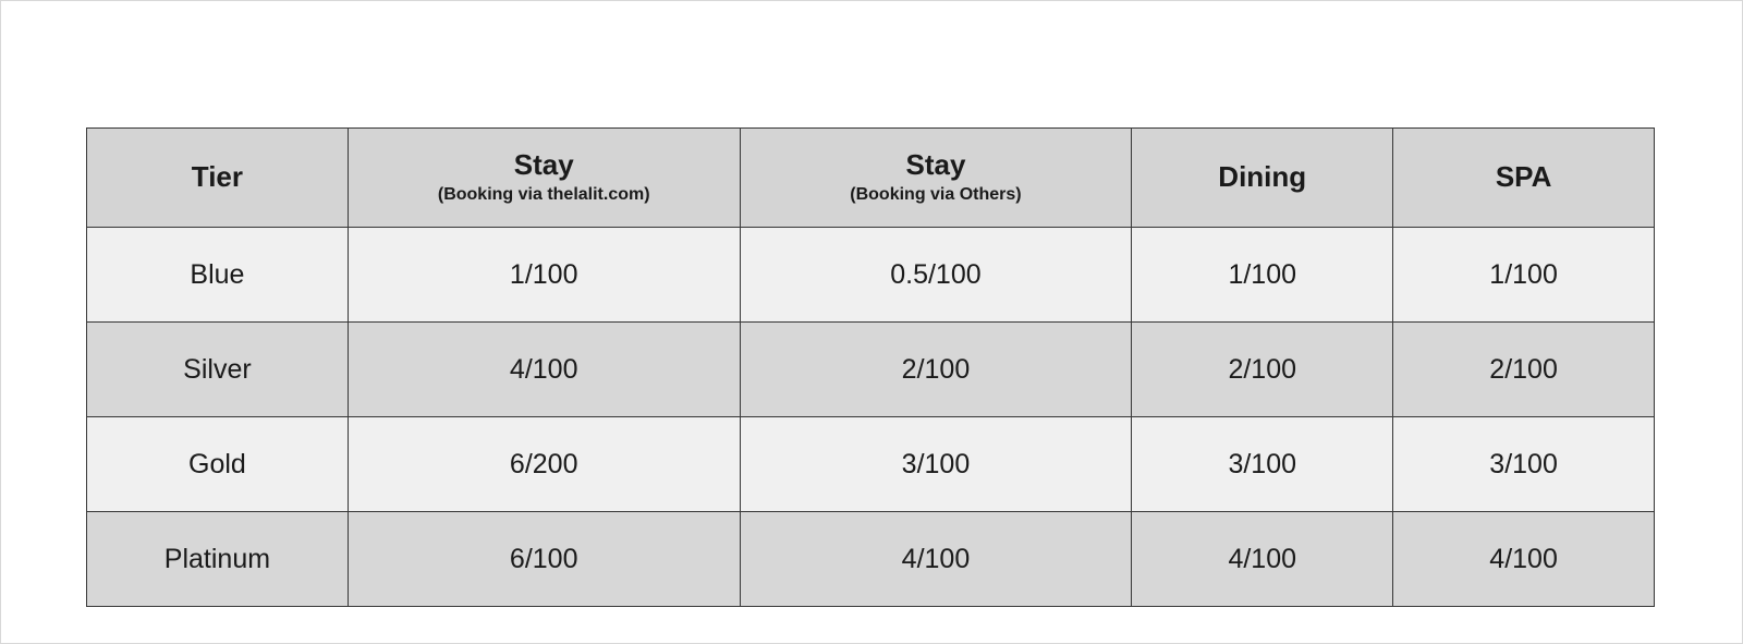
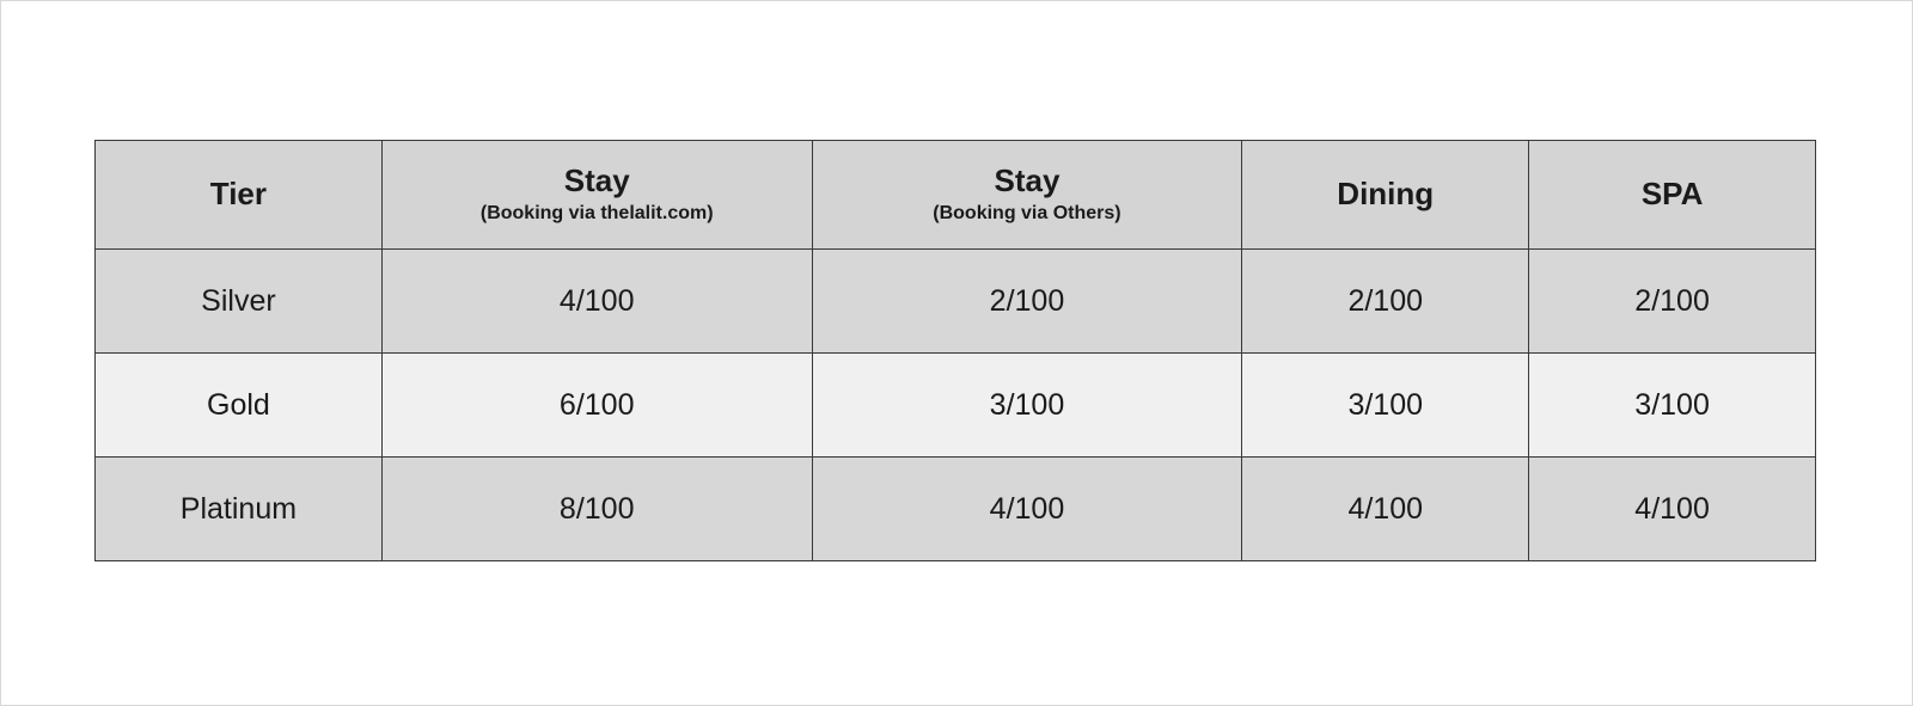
  Tier	Stay (Booking via thelalit.com)	Stay (Booking via Others)	Dining	SPA
- Blue	1/100	0.5/100	1/100	1/100
  Silver	4/100	2/100	2/100	2/100
- Gold	6/200	3/100	3/100	3/100
+ Gold	6/100	3/100	3/100	3/100
- Platinum	6/100	4/100	4/100	4/100
+ Platinum	8/100	4/100	4/100	4/100
